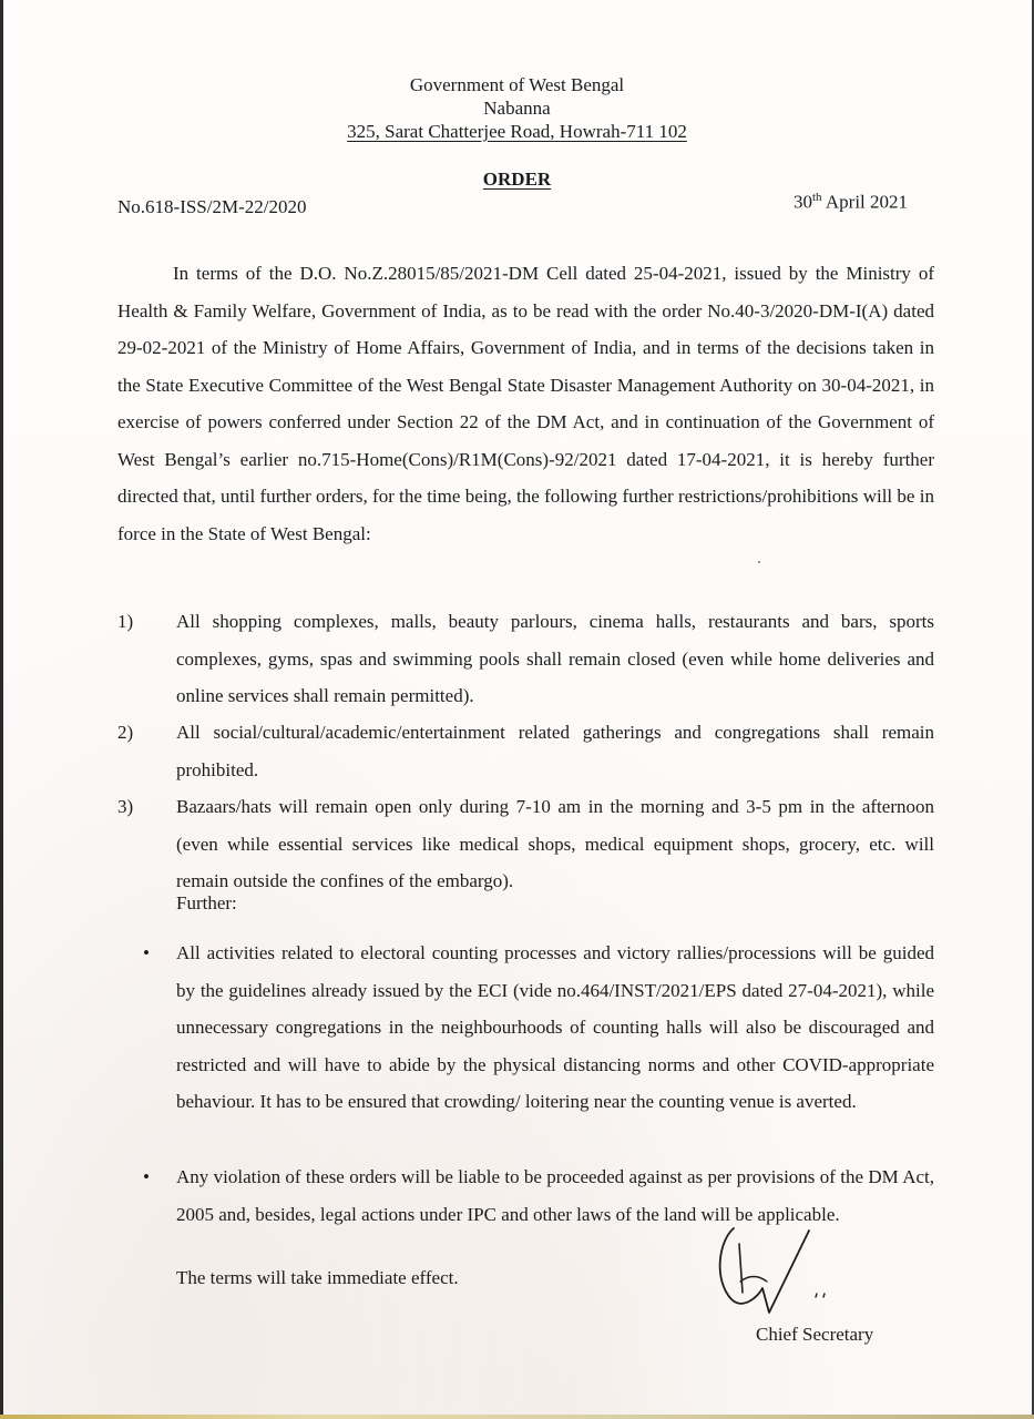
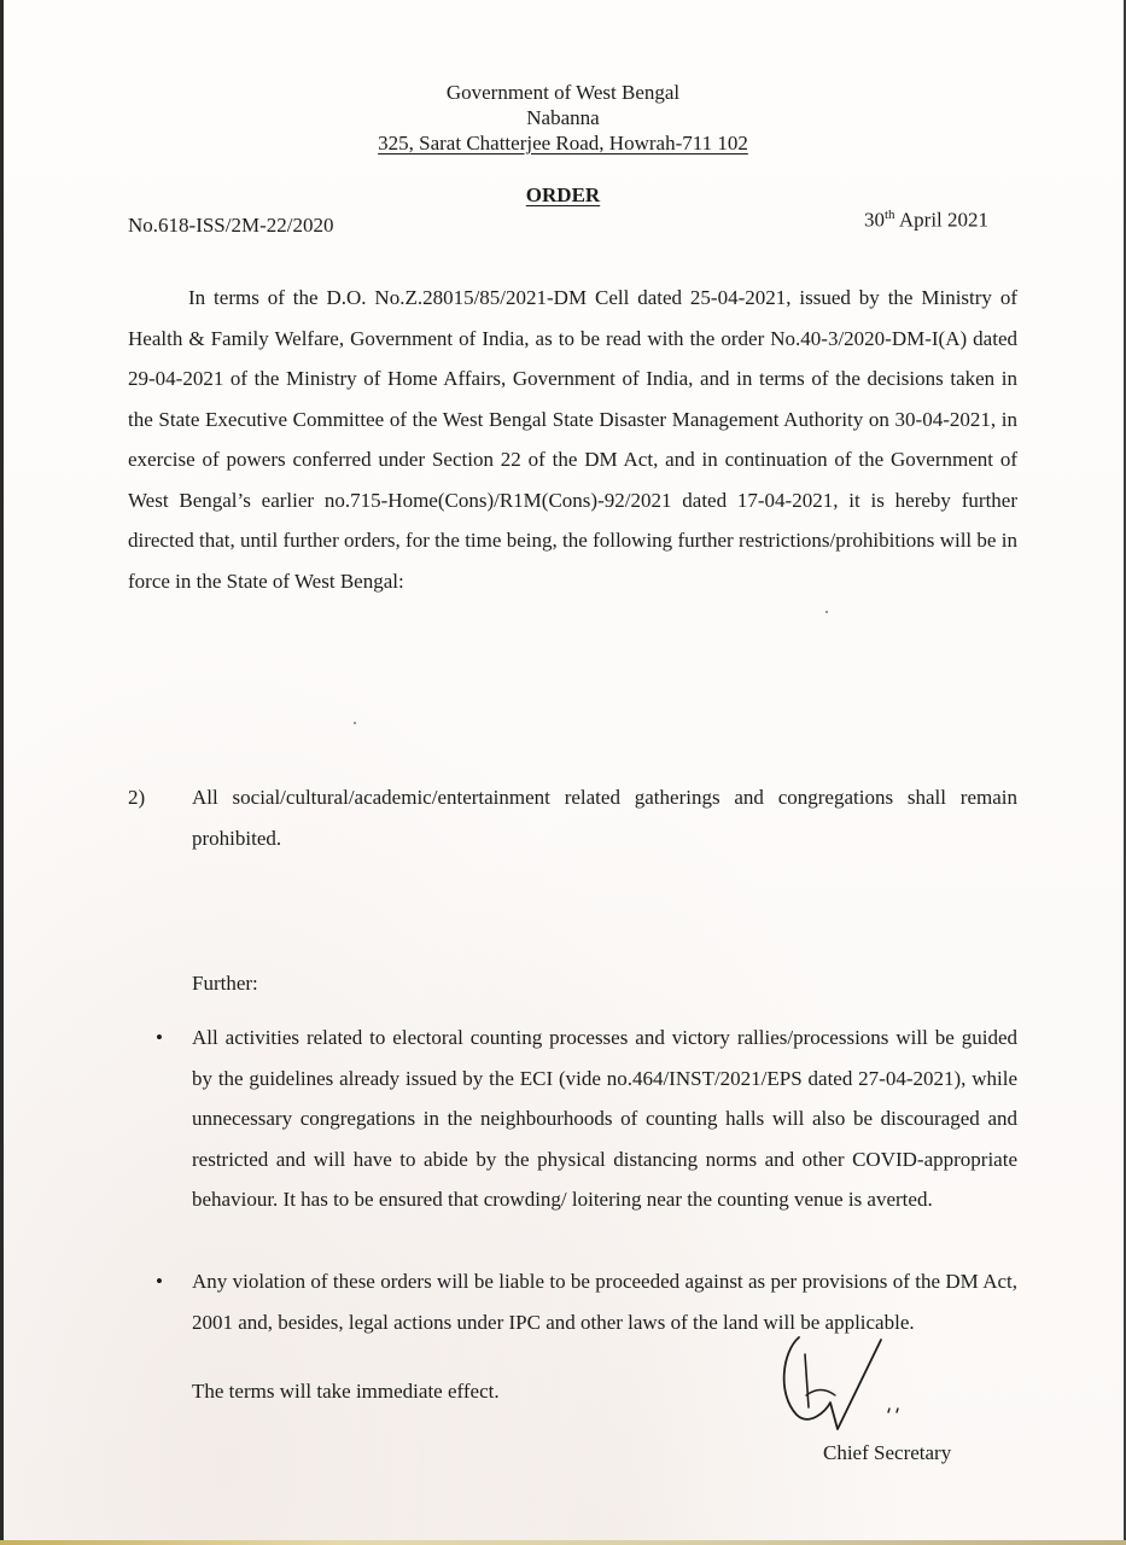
  Government of West Bengal
  Nabanna
  325, Sarat Chatterjee Road, Howrah-711 102
  ORDER
  No.618-ISS/2M-22/2020
  30th April 2021
- In terms of the D.O. No.Z.28015/85/2021-DM Cell dated 25-04-2021, issued by the Ministry of Health & Family Welfare, Government of India, as to be read with the order No.40-3/2020-DM-I(A) dated 29-02-2021 of the Ministry of Home Affairs, Government of India, and in terms of the decisions taken in the State Executive Committee of the West Bengal State Disaster Management Authority on 30-04-2021, in exercise of powers conferred under Section 22 of the DM Act, and in continuation of the Government of West Bengal’s earlier no.715-Home(Cons)/R1M(Cons)-92/2021 dated 17-04-2021, it is hereby further directed that, until further orders, for the time being, the following further restrictions/prohibitions will be in force in the State of West Bengal:
+ In terms of the D.O. No.Z.28015/85/2021-DM Cell dated 25-04-2021, issued by the Ministry of Health & Family Welfare, Government of India, as to be read with the order No.40-3/2020-DM-I(A) dated 29-04-2021 of the Ministry of Home Affairs, Government of India, and in terms of the decisions taken in the State Executive Committee of the West Bengal State Disaster Management Authority on 30-04-2021, in exercise of powers conferred under Section 22 of the DM Act, and in continuation of the Government of West Bengal’s earlier no.715-Home(Cons)/R1M(Cons)-92/2021 dated 17-04-2021, it is hereby further directed that, until further orders, for the time being, the following further restrictions/prohibitions will be in force in the State of West Bengal:
- 1)
- All shopping complexes, malls, beauty parlours, cinema halls, restaurants and bars, sports complexes, gyms, spas and swimming pools shall remain closed (even while home deliveries and online services shall remain permitted).
  2)
  All social/cultural/academic/entertainment related gatherings and congregations shall remain prohibited.
- 3)
- Bazaars/hats will remain open only during 7-10 am in the morning and 3-5 pm in the afternoon (even while essential services like medical shops, medical equipment shops, grocery, etc. will remain outside the confines of the embargo).
  Further:
  •
  All activities related to electoral counting processes and victory rallies/processions will be guided by the guidelines already issued by the ECI (vide no.464/INST/2021/EPS dated 27-04-2021), while unnecessary congregations in the neighbourhoods of counting halls will also be discouraged and restricted and will have to abide by the physical distancing norms and other COVID-appropriate behaviour. It has to be ensured that crowding/ loitering near the counting venue is averted.
  •
- Any violation of these orders will be liable to be proceeded against as per provisions of the DM Act, 2005 and, besides, legal actions under IPC and other laws of the land will be applicable.
+ Any violation of these orders will be liable to be proceeded against as per provisions of the DM Act, 2001 and, besides, legal actions under IPC and other laws of the land will be applicable.
  The terms will take immediate effect.
  Chief Secretary
